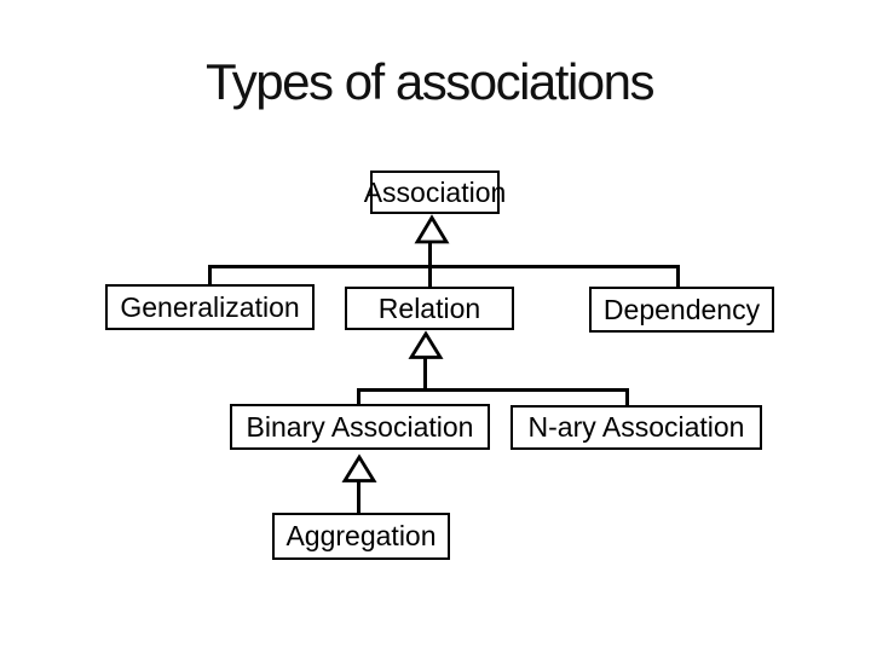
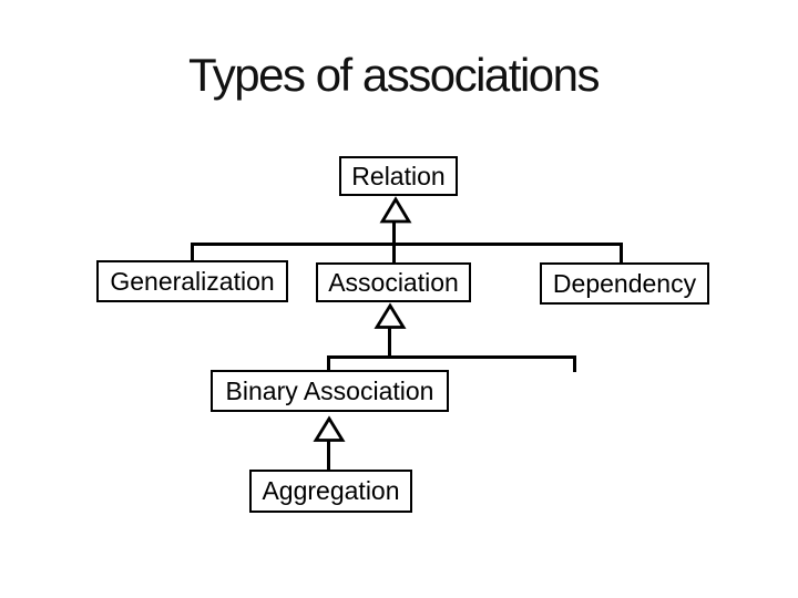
  Types of associations
- Association
+ Relation
  Generalization
- Relation
+ Association
  Dependency
  Binary Association
- N-ary Association
  Aggregation
